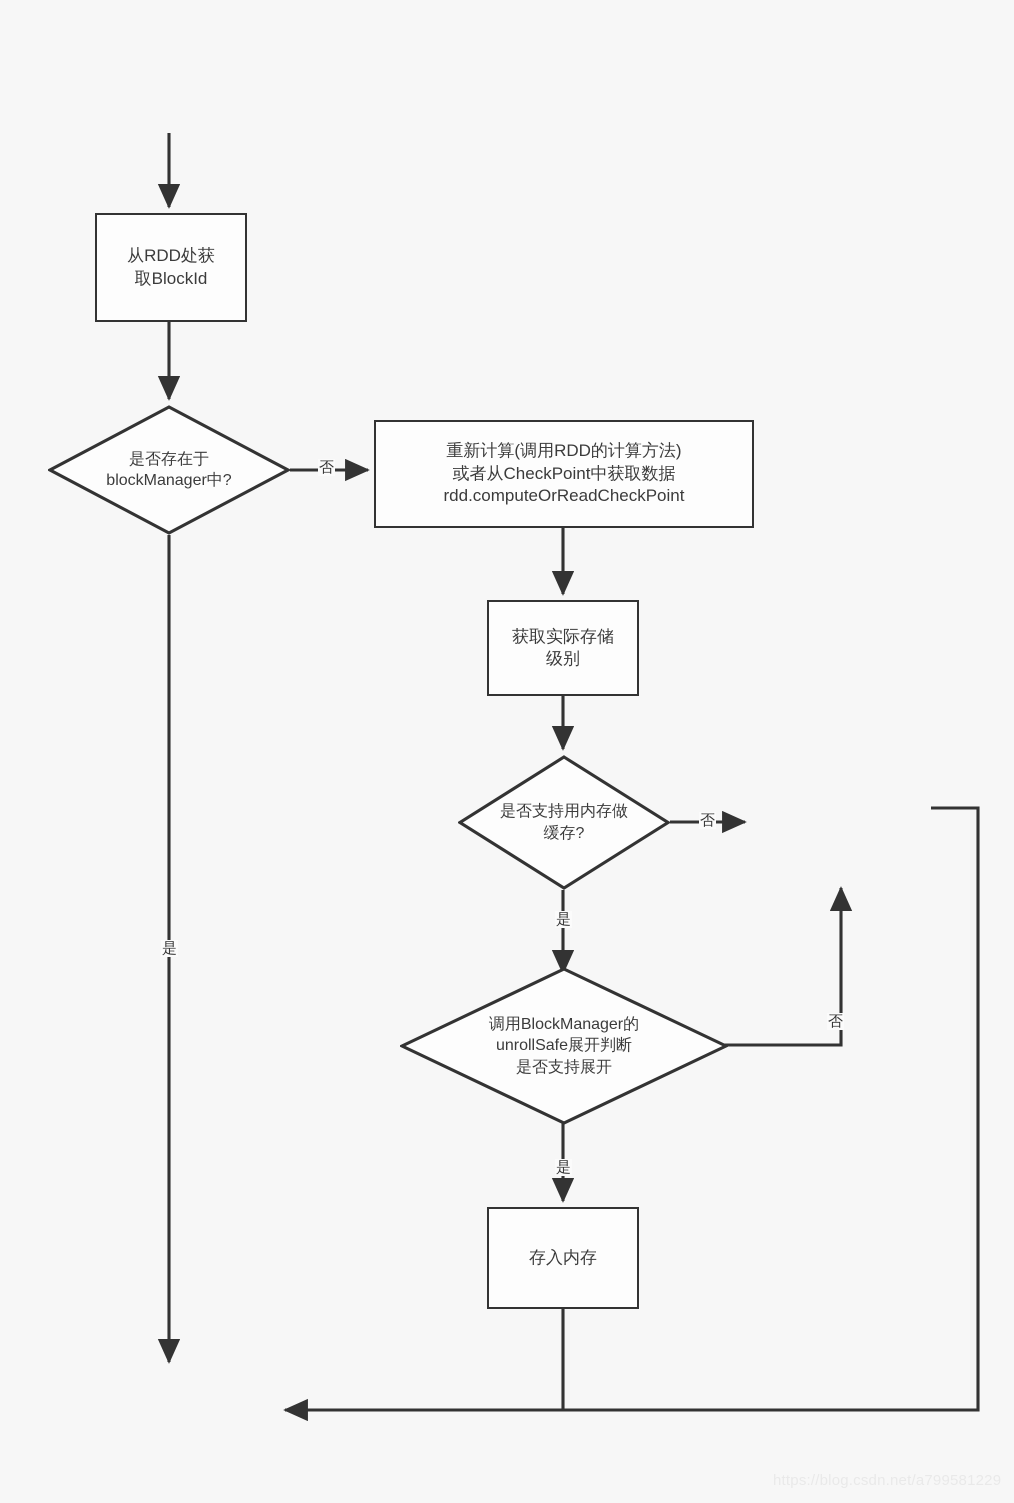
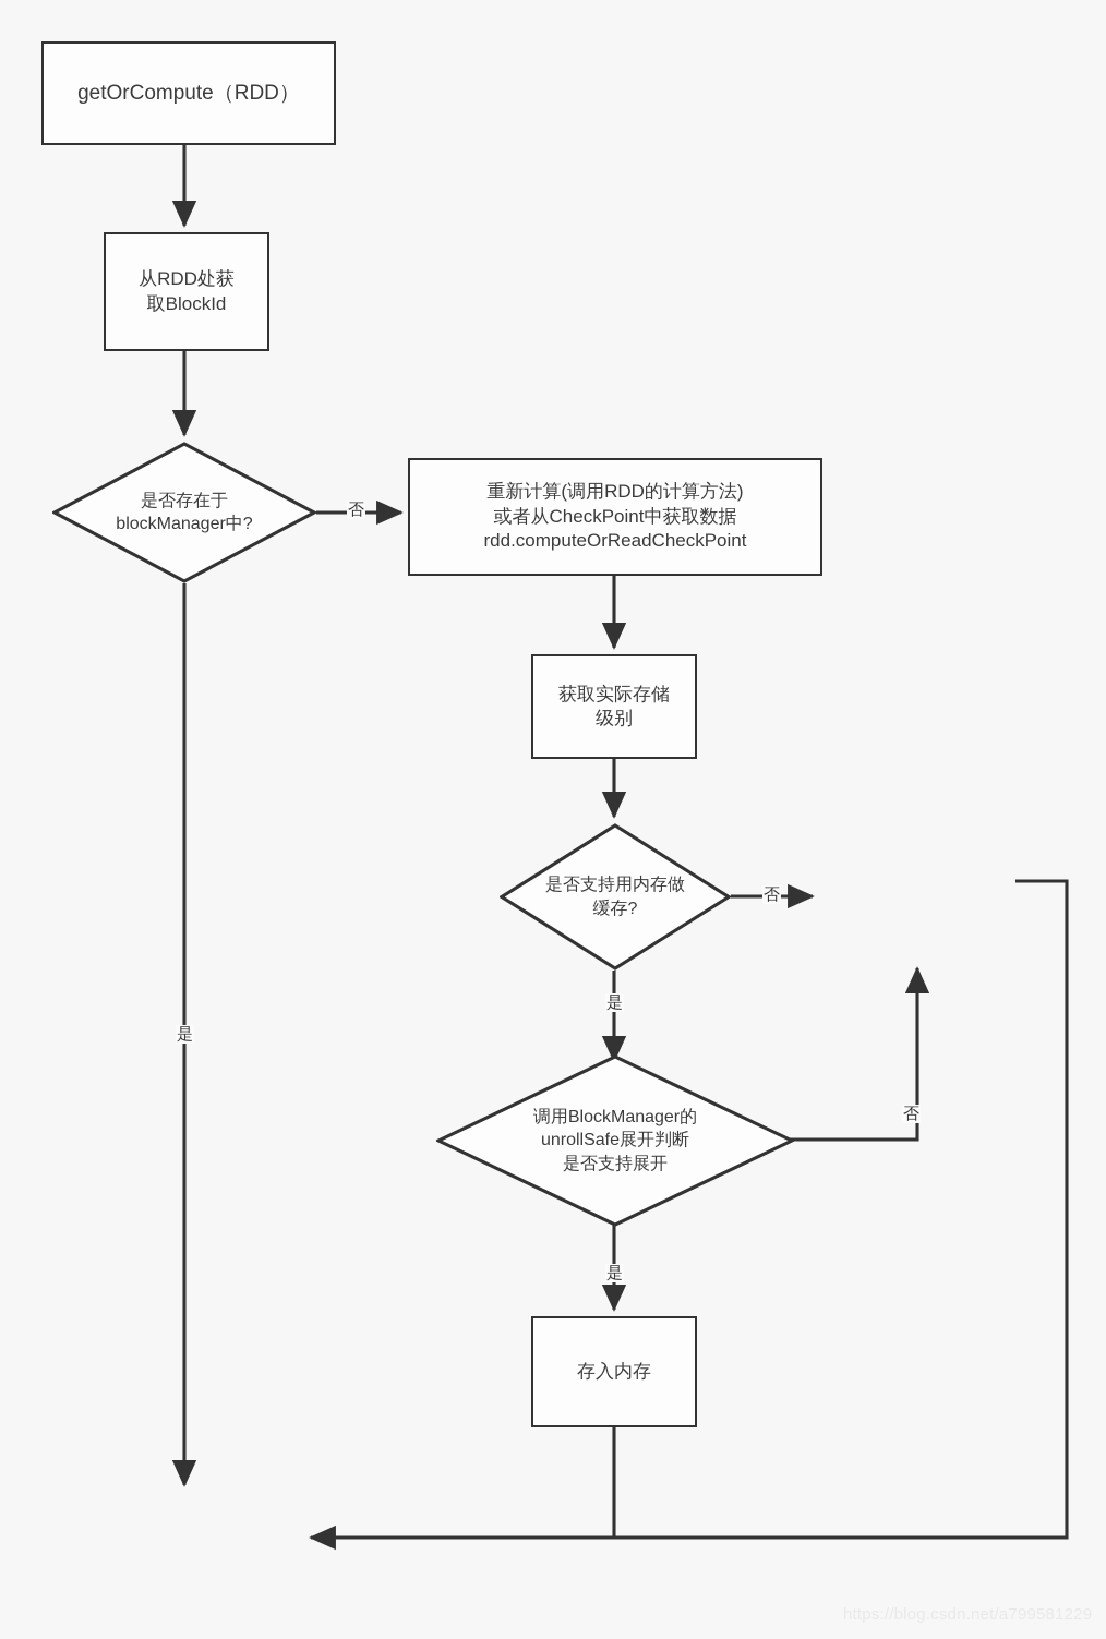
+ getOrCompute（RDD）
  从RDD处获
  取BlockId
  重新计算(调用RDD的计算方法)
  或者从CheckPoint中获取数据
  rdd.computeOrReadCheckPoint
  获取实际存储
  级别
  存入内存
  是否存在于
  blockManager中?
  是否支持用内存做
  缓存?
  调用BlockManager的
  unrollSafe展开判断
  是否支持展开
  否
  是
  否
  是
  否
  是
